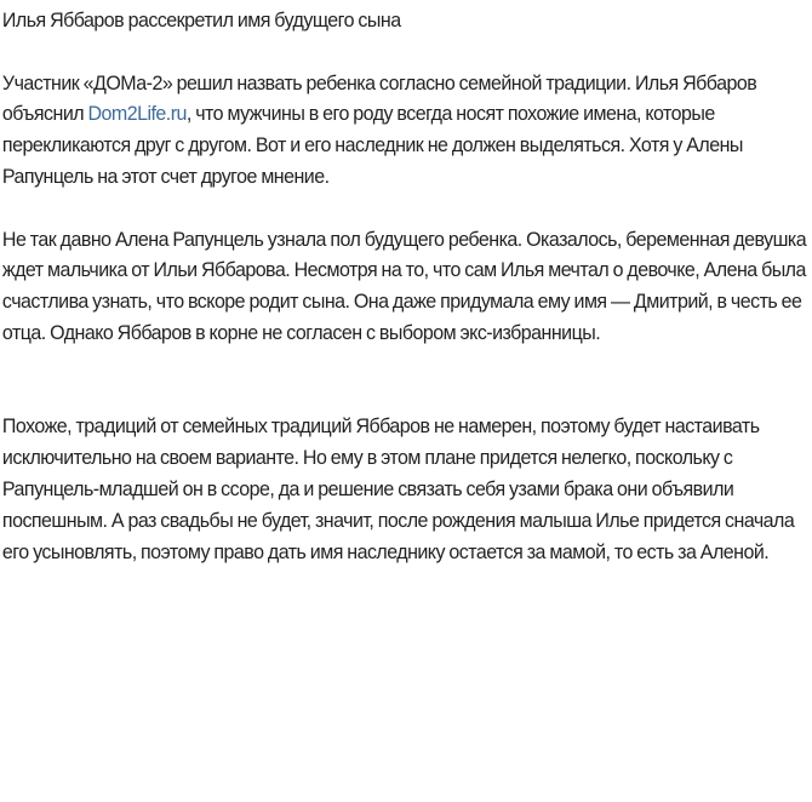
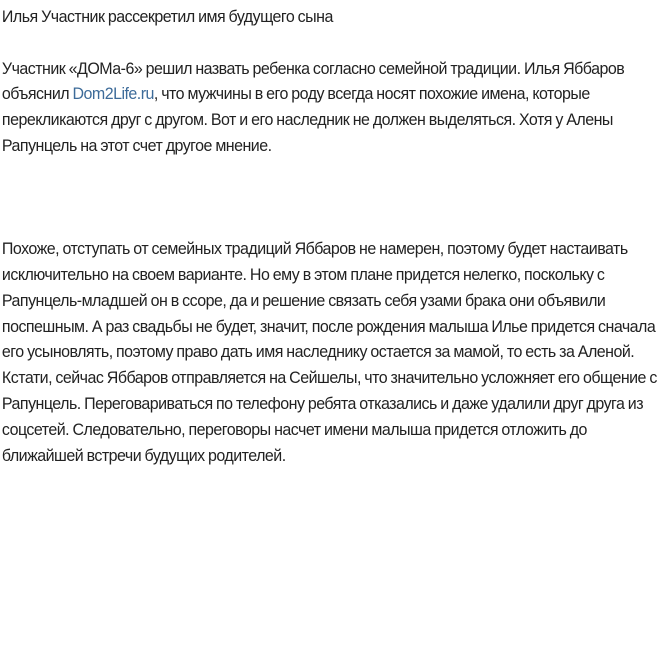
- Илья Яббаров рассекретил имя будущего сына
+ Илья Участник рассекретил имя будущего сына
- Участник «ДОМа-2» решил назвать ребенка согласно семейной традиции. Илья Яббаров объяснил Dom2Life.ru, что мужчины в его роду всегда носят похожие имена, которые перекликаются друг с другом. Вот и его наследник не должен выделяться. Хотя у Алены Рапунцель на этот счет другое мнение.
+ Участник «ДОМа-6» решил назвать ребенка согласно семейной традиции. Илья Яббаров объяснил Dom2Life.ru, что мужчины в его роду всегда носят похожие имена, которые перекликаются друг с другом. Вот и его наследник не должен выделяться. Хотя у Алены Рапунцель на этот счет другое мнение.
- Не так давно Алена Рапунцель узнала пол будущего ребенка. Оказалось, беременная девушка ждет мальчика от Ильи Яббарова. Несмотря на то, что сам Илья мечтал о девочке, Алена была счастлива узнать, что вскоре родит сына. Она даже придумала ему имя — Дмитрий, в честь ее отца. Однако Яббаров в корне не согласен с выбором экс-избранницы.
- Похоже, традиций от семейных традиций Яббаров не намерен, поэтому будет настаивать исключительно на своем варианте. Но ему в этом плане придется нелегко, поскольку с Рапунцель-младшей он в ссоре, да и решение связать себя узами брака они объявили поспешным. А раз свадьбы не будет, значит, после рождения малыша Илье придется сначала его усыновлять, поэтому право дать имя наследнику остается за мамой, то есть за Аленой.
+ Похоже, отступать от семейных традиций Яббаров не намерен, поэтому будет настаивать исключительно на своем варианте. Но ему в этом плане придется нелегко, поскольку с Рапунцель-младшей он в ссоре, да и решение связать себя узами брака они объявили поспешным. А раз свадьбы не будет, значит, после рождения малыша Илье придется сначала его усыновлять, поэтому право дать имя наследнику остается за мамой, то есть за Аленой.
+ Кстати, сейчас Яббаров отправляется на Сейшелы, что значительно усложняет его общение с Рапунцель. Переговариваться по телефону ребята отказались и даже удалили друг друга из соцсетей. Следовательно, переговоры насчет имени малыша придется отложить до ближайшей встречи будущих родителей.
